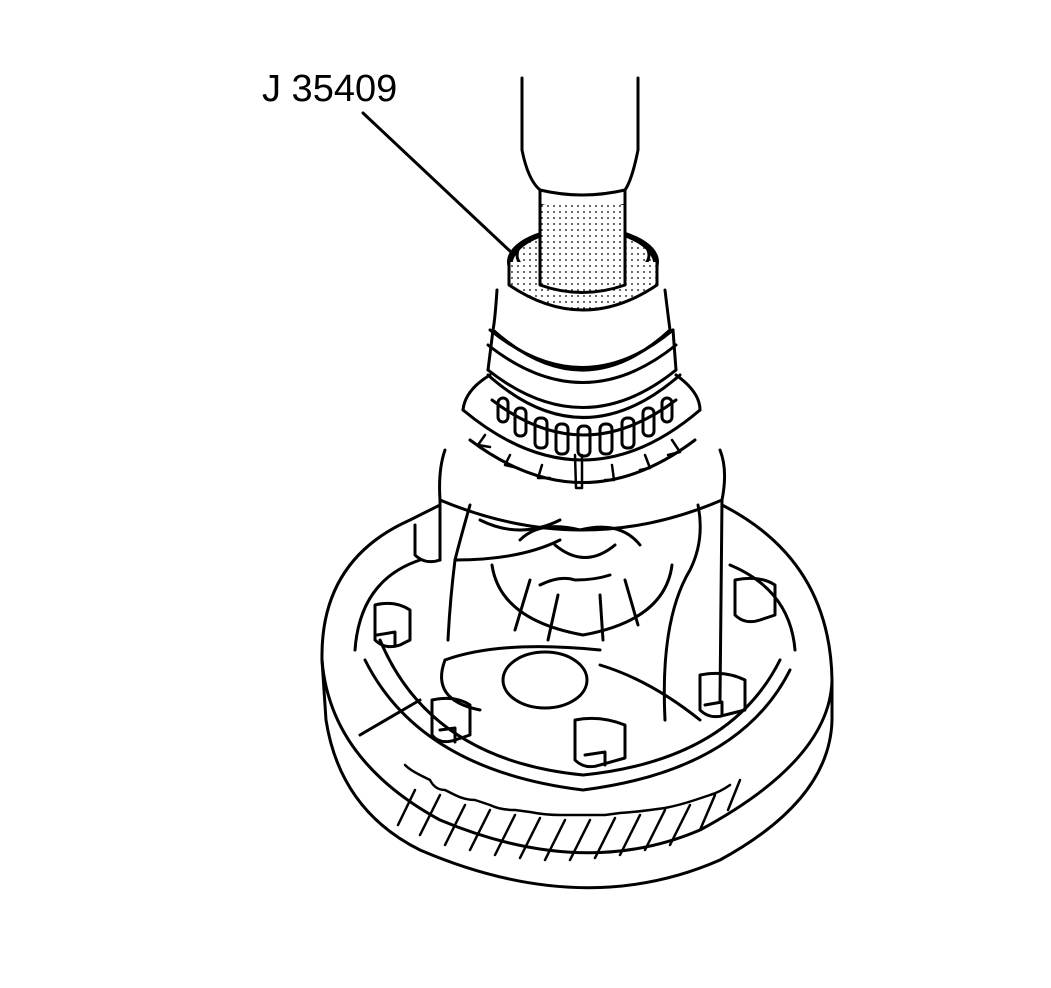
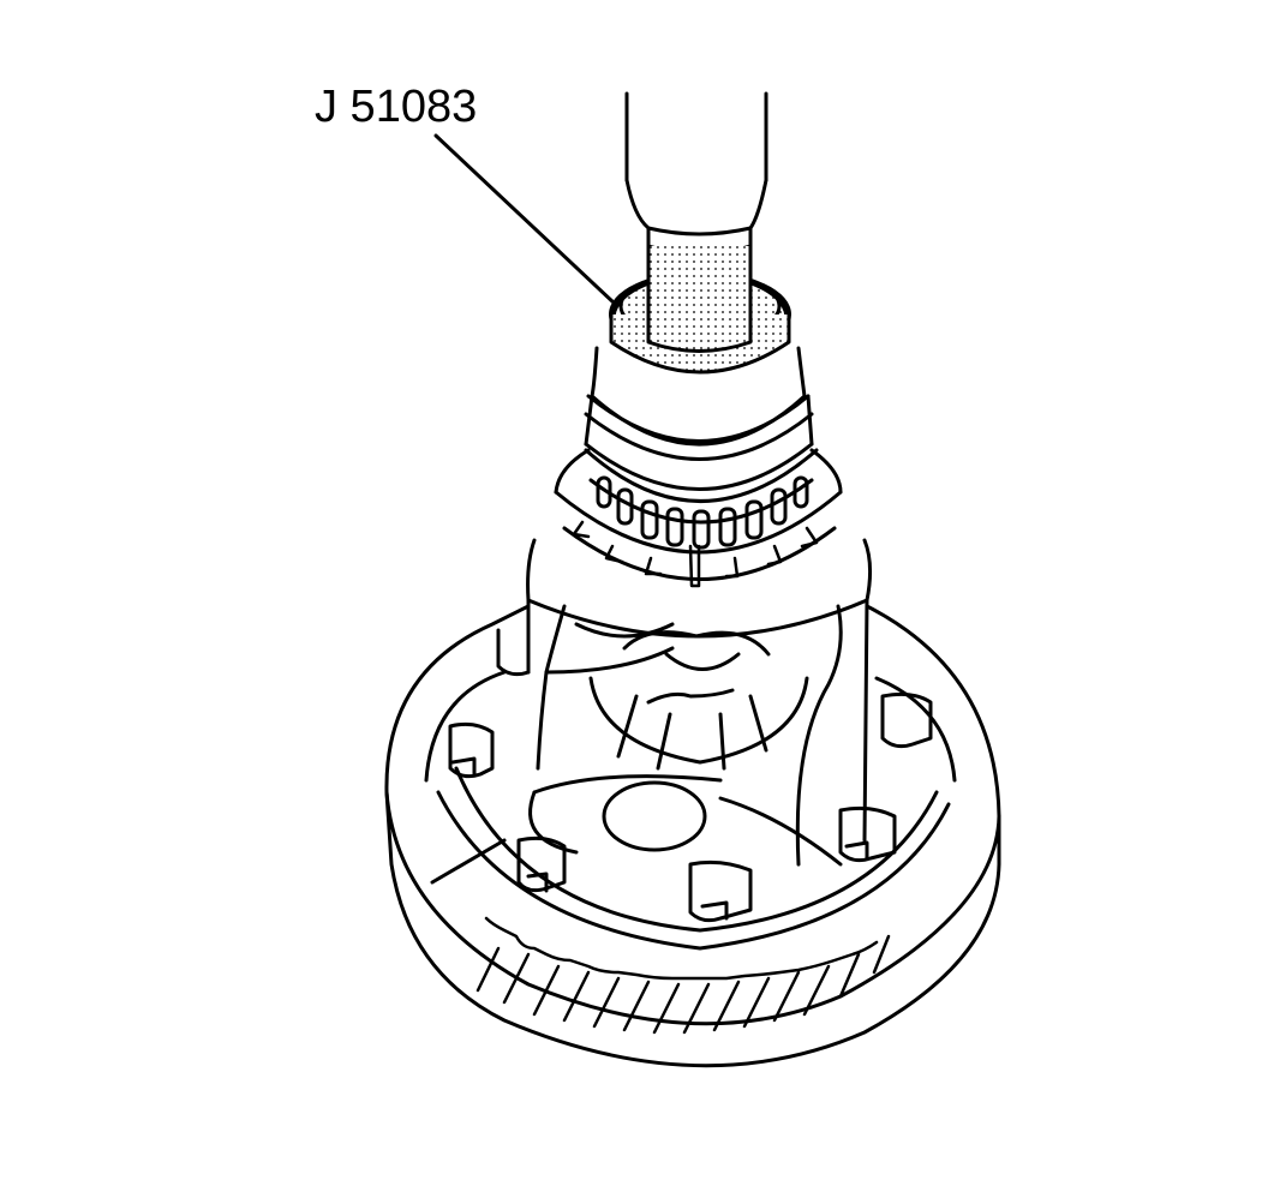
- J 35409
+ J 51083
